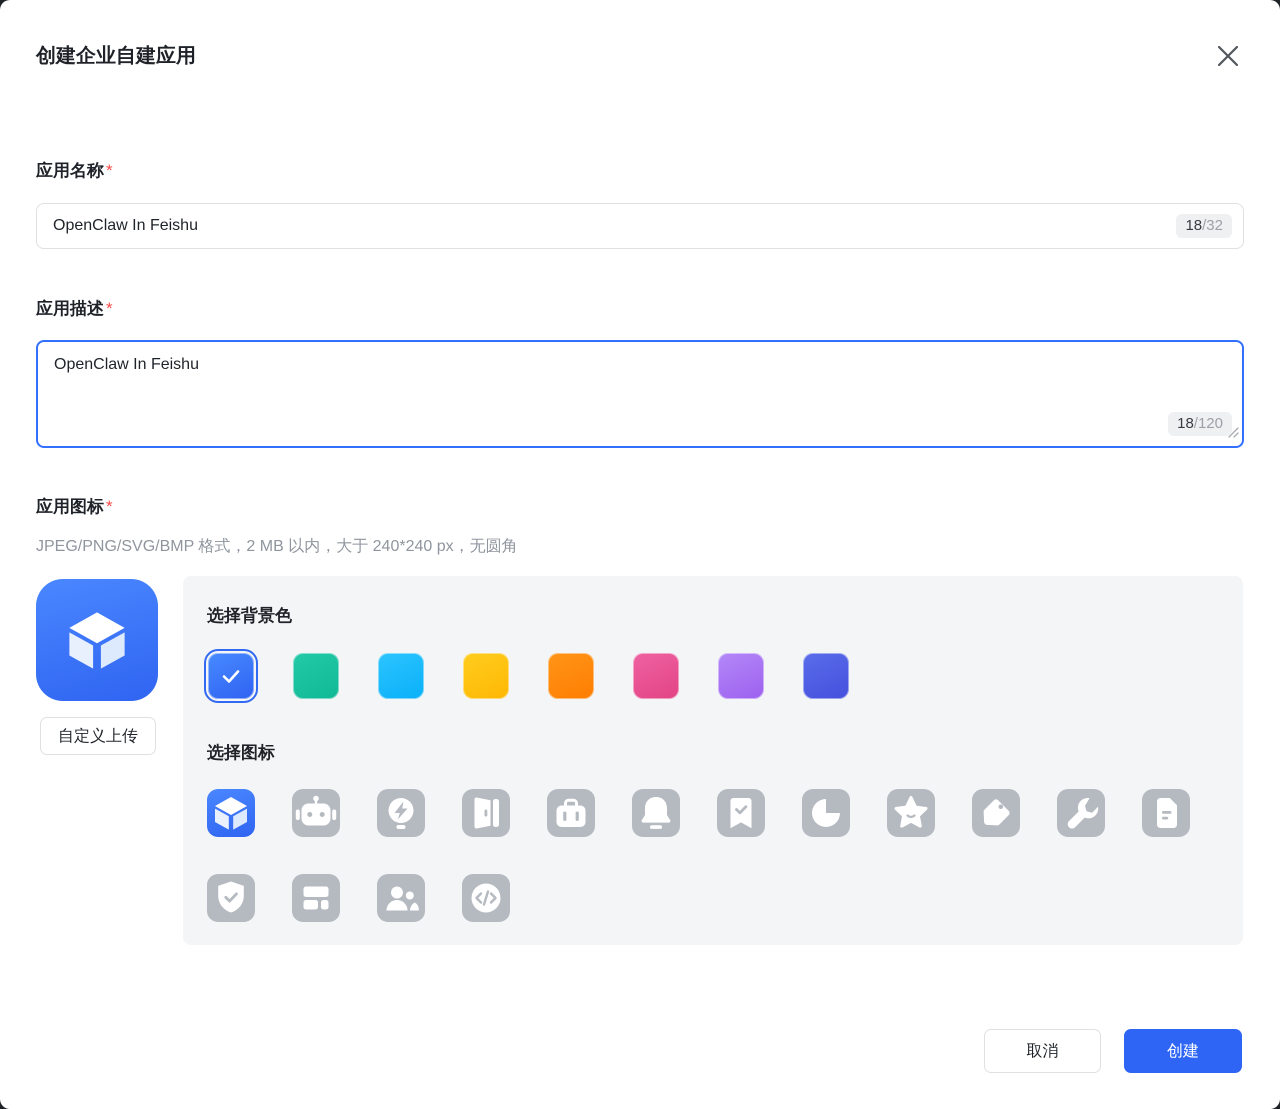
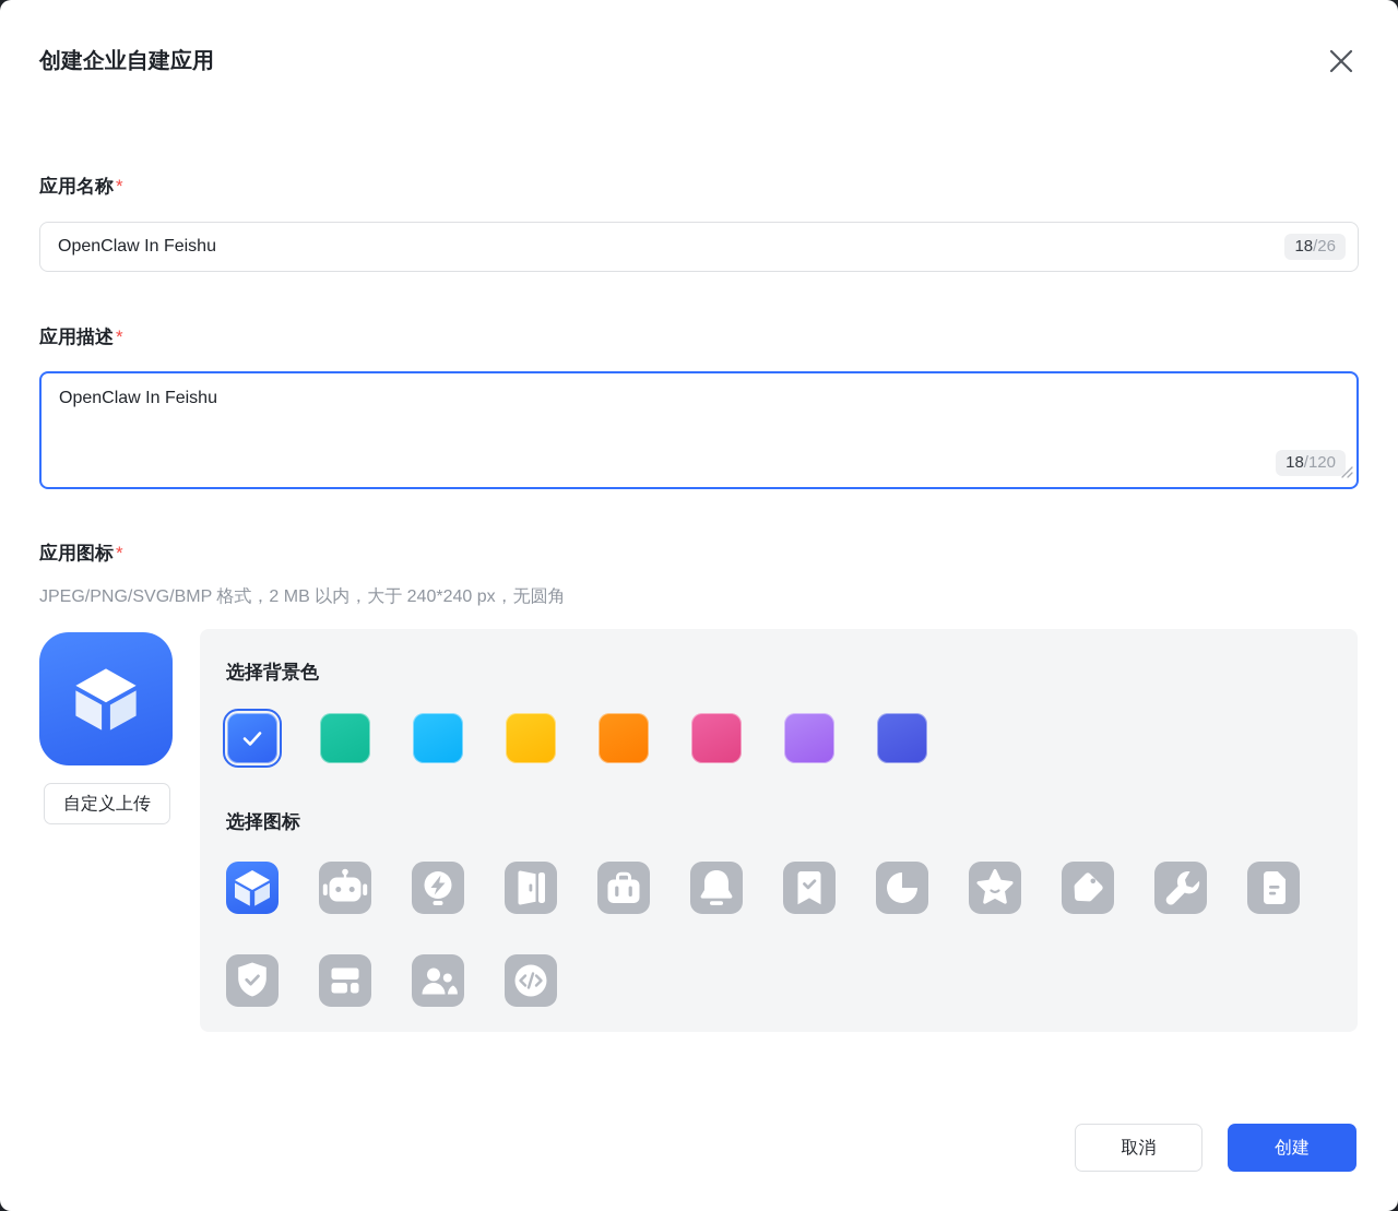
  创建企业自建应用
  应用名称*
  OpenClaw In Feishu
- 18/32
+ 18/26
  应用描述*
  OpenClaw In Feishu
  18/120
  应用图标*
  JPEG/PNG/SVG/BMP 格式，2 MB 以内，大于 240*240 px，无圆角
  自定义上传
  选择背景色
  选择图标
  取消
  创建
